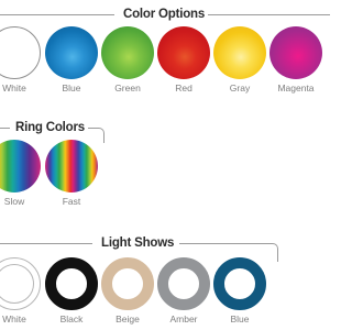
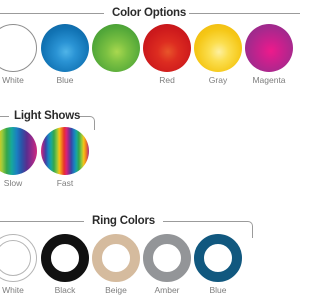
  Color Options
  White
  Blue
- Green
  Red
  Gray
  Magenta
- Ring Colors
+ Light Shows
  Slow
  Fast
- Light Shows
+ Ring Colors
  White
  Black
  Beige
  Amber
  Blue
